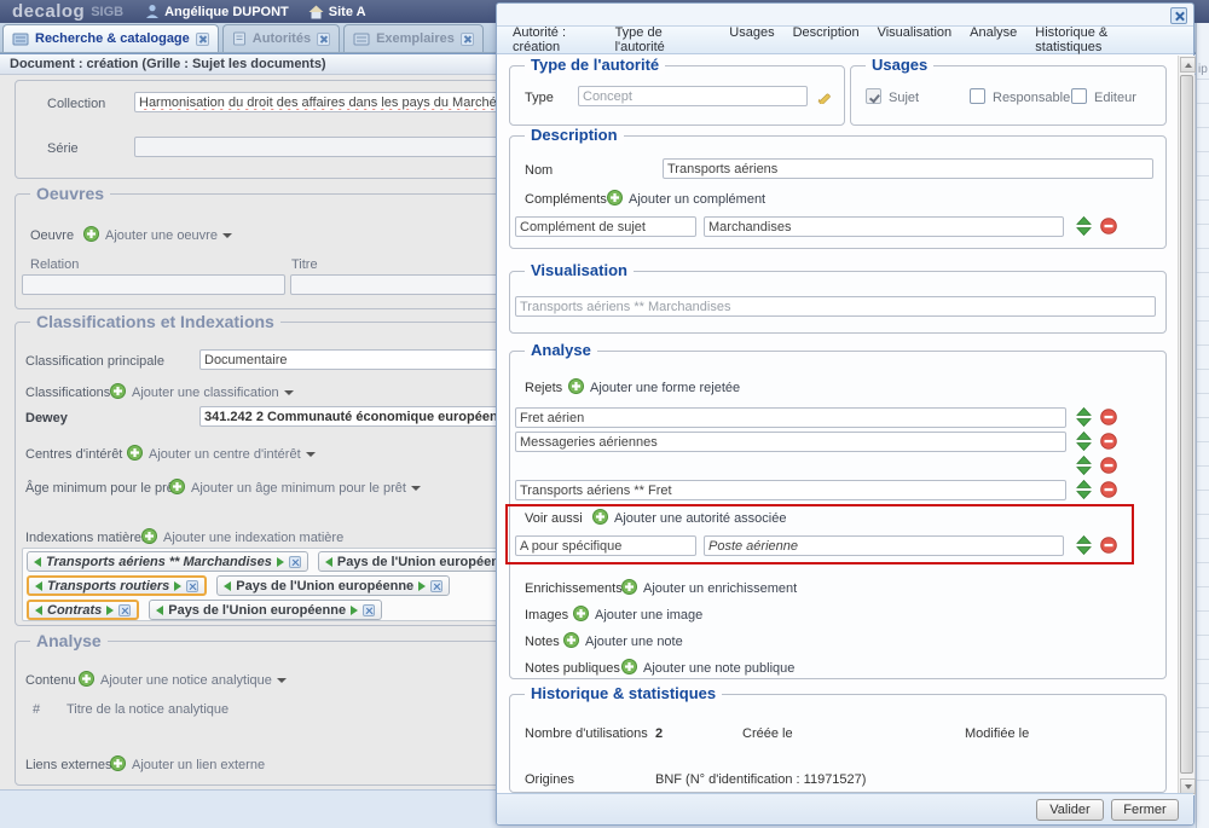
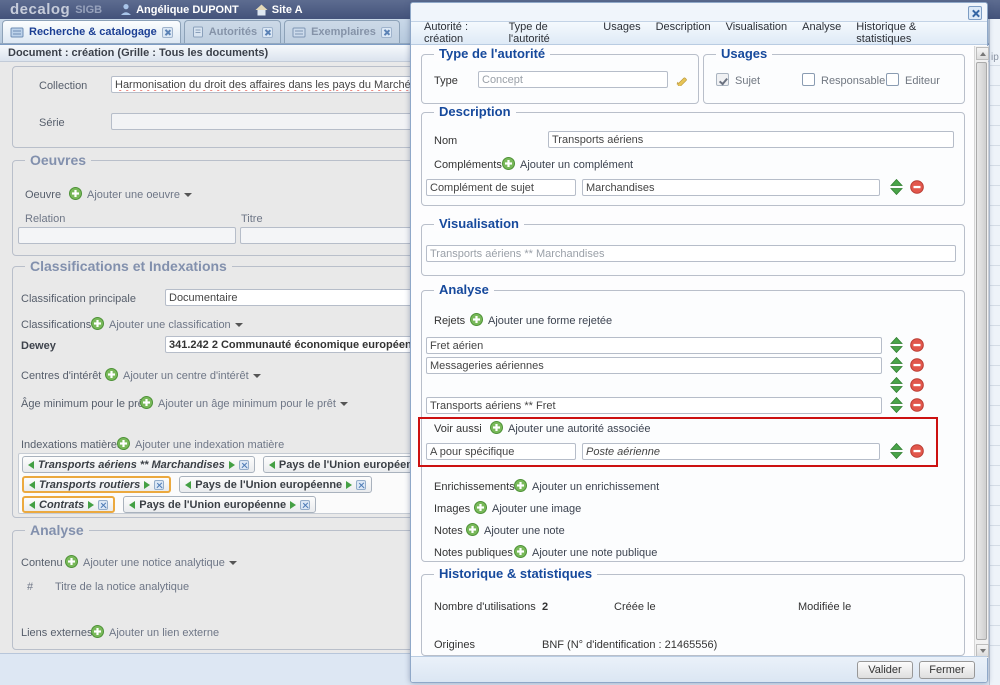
  decalog
  SIGB
  Angélique DUPONT
  Site A
  Recherche & catalogage
  Autorités
  Exemplaires
- Document : création (Grille : Sujet les documents)
+ Document : création (Grille : Tous les documents)
  Collection
  Harmonisation du droit des affaires dans les pays du Marché
  Série
  Oeuvres
  Oeuvre
  Ajouter une oeuvre
  Relation
  Titre
  Classifications et Indexations
  Classification principale
  Documentaire
  Classifications
  Ajouter une classification
  Dewey
  341.242 2 Communauté économique européen
  Centres d'intérêt
  Ajouter un centre d'intérêt
  Âge minimum pour le pr
  Ajouter un âge minimum pour le prêt
  Indexations matière
  Ajouter une indexation matière
  Transports aériens ** Marchandises
  Pays de l'Union europée
  Transports routiers
  Pays de l'Union européenne
  Contrats
  Pays de l'Union européenne
  Analyse
  Contenu
  Ajouter une notice analytique
  #
  Titre de la notice analytique
  Liens externes
  Ajouter un lien externe
  ip
  Autorité : création
  Type de l'autorité
  Usages
  Description
  Visualisation
  Analyse
  Historique & statistiques
  Type de l'autorité
  Type
  Concept
  Usages
  Sujet
  Responsable
  Editeur
  Description
  Nom
  Transports aériens
  Compléments
  Ajouter un complément
  Complément de sujet
  Marchandises
  Visualisation
  Transports aériens ** Marchandises
  Analyse
  Rejets
  Ajouter une forme rejetée
  Fret aérien
  Messageries aériennes
  Transports aériens ** Fret
  Voir aussi
  Ajouter une autorité associée
  A pour spécifique
  Poste aérienne
  Enrichissements
  Ajouter un enrichissement
  Images
  Ajouter une image
  Notes
  Ajouter une note
  Notes publiques
  Ajouter une note publique
  Historique & statistiques
  Nombre d'utilisations
  2
  Créée le
  Modifiée le
  Origines
- BNF (N° d'identification : 11971527)
+ BNF (N° d'identification : 21465556)
  Valider
  Fermer
